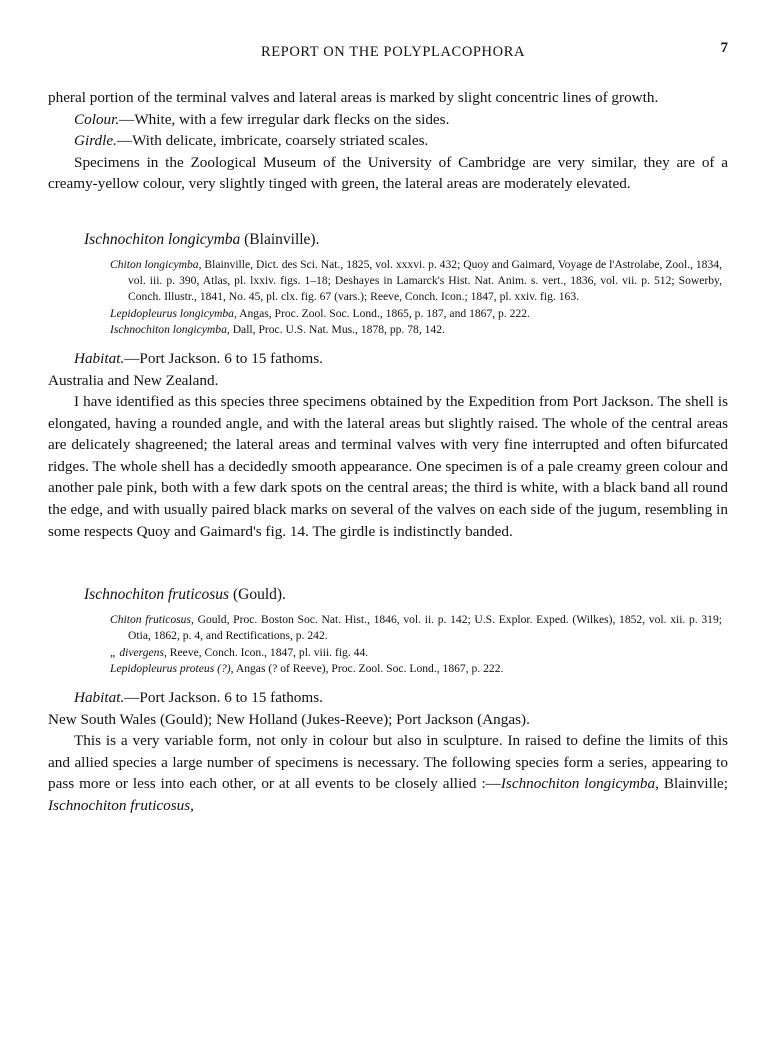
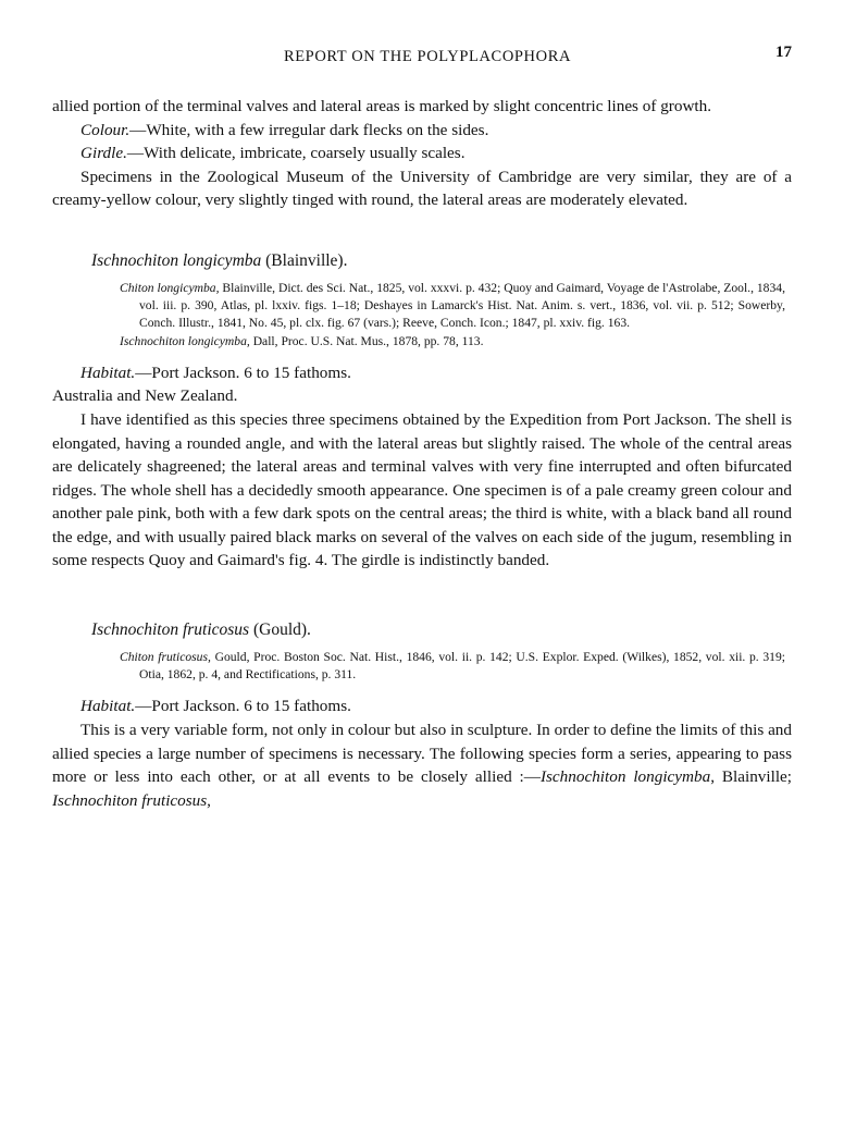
  REPORT ON THE POLYPLACOPHORA
- 7
+ 17
- pheral portion of the terminal valves and lateral areas is marked by slight concentric lines of growth.
+ allied portion of the terminal valves and lateral areas is marked by slight concentric lines of growth.
  Colour.—White, with a few irregular dark flecks on the sides.
- Girdle.—With delicate, imbricate, coarsely striated scales.
+ Girdle.—With delicate, imbricate, coarsely usually scales.
- Specimens in the Zoological Museum of the University of Cambridge are very similar, they are of a creamy-yellow colour, very slightly tinged with green, the lateral areas are moderately elevated.
+ Specimens in the Zoological Museum of the University of Cambridge are very similar, they are of a creamy-yellow colour, very slightly tinged with round, the lateral areas are moderately elevated.
  Ischnochiton longicymba (Blainville).
  Chiton longicymba, Blainville, Dict. des Sci. Nat., 1825, vol. xxxvi. p. 432; Quoy and Gaimard, Voyage de l'Astrolabe, Zool., 1834, vol. iii. p. 390, Atlas, pl. lxxiv. figs. 1–18; Deshayes in Lamarck's Hist. Nat. Anim. s. vert., 1836, vol. vii. p. 512; Sowerby, Conch. Illustr., 1841, No. 45, pl. clx. fig. 67 (vars.); Reeve, Conch. Icon.; 1847, pl. xxiv. fig. 163.
- Lepidopleurus longicymba, Angas, Proc. Zool. Soc. Lond., 1865, p. 187, and 1867, p. 222.
- Ischnochiton longicymba, Dall, Proc. U.S. Nat. Mus., 1878, pp. 78, 142.
+ Ischnochiton longicymba, Dall, Proc. U.S. Nat. Mus., 1878, pp. 78, 113.
  Habitat.—Port Jackson. 6 to 15 fathoms.
  Australia and New Zealand.
- I have identified as this species three specimens obtained by the Expedition from Port Jackson. The shell is elongated, having a rounded angle, and with the lateral areas but slightly raised. The whole of the central areas are delicately shagreened; the lateral areas and terminal valves with very fine interrupted and often bifurcated ridges. The whole shell has a decidedly smooth appearance. One specimen is of a pale creamy green colour and another pale pink, both with a few dark spots on the central areas; the third is white, with a black band all round the edge, and with usually paired black marks on several of the valves on each side of the jugum, resembling in some respects Quoy and Gaimard's fig. 14. The girdle is indistinctly banded.
+ I have identified as this species three specimens obtained by the Expedition from Port Jackson. The shell is elongated, having a rounded angle, and with the lateral areas but slightly raised. The whole of the central areas are delicately shagreened; the lateral areas and terminal valves with very fine interrupted and often bifurcated ridges. The whole shell has a decidedly smooth appearance. One specimen is of a pale creamy green colour and another pale pink, both with a few dark spots on the central areas; the third is white, with a black band all round the edge, and with usually paired black marks on several of the valves on each side of the jugum, resembling in some respects Quoy and Gaimard's fig. 4. The girdle is indistinctly banded.
  Ischnochiton fruticosus (Gould).
- Chiton fruticosus, Gould, Proc. Boston Soc. Nat. Hist., 1846, vol. ii. p. 142; U.S. Explor. Exped. (Wilkes), 1852, vol. xii. p. 319; Otia, 1862, p. 4, and Rectifications, p. 242.
+ Chiton fruticosus, Gould, Proc. Boston Soc. Nat. Hist., 1846, vol. ii. p. 142; U.S. Explor. Exped. (Wilkes), 1852, vol. xii. p. 319; Otia, 1862, p. 4, and Rectifications, p. 311.
- „ divergens, Reeve, Conch. Icon., 1847, pl. viii. fig. 44.
- Lepidopleurus proteus (?), Angas (? of Reeve), Proc. Zool. Soc. Lond., 1867, p. 222.
  Habitat.—Port Jackson. 6 to 15 fathoms.
- New South Wales (Gould); New Holland (Jukes-Reeve); Port Jackson (Angas).
- This is a very variable form, not only in colour but also in sculpture. In raised to define the limits of this and allied species a large number of specimens is necessary. The following species form a series, appearing to pass more or less into each other, or at all events to be closely allied :—Ischnochiton longicymba, Blainville; Ischnochiton fruticosus,
+ This is a very variable form, not only in colour but also in sculpture. In order to define the limits of this and allied species a large number of specimens is necessary. The following species form a series, appearing to pass more or less into each other, or at all events to be closely allied :—Ischnochiton longicymba, Blainville; Ischnochiton fruticosus,
